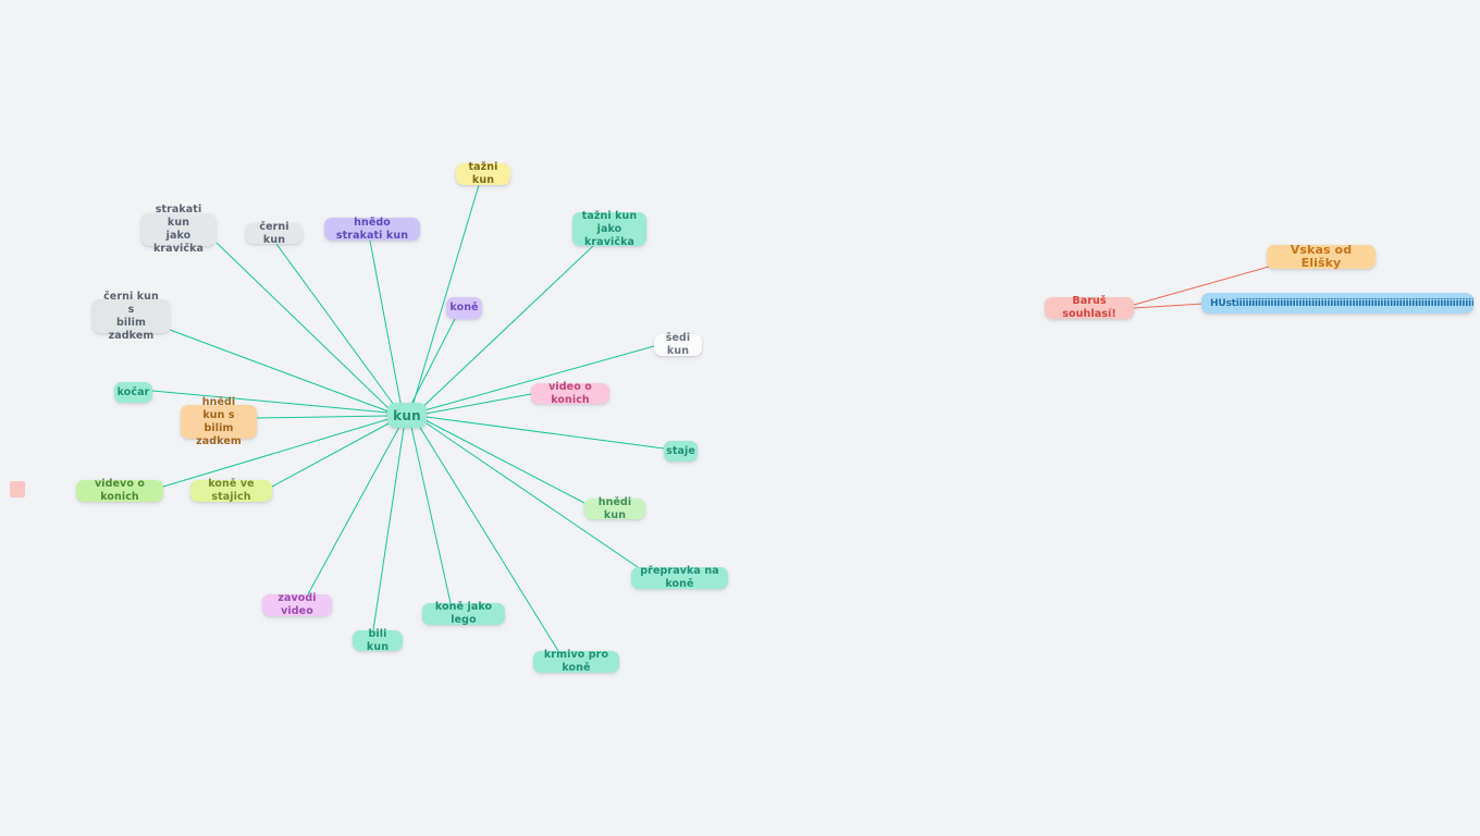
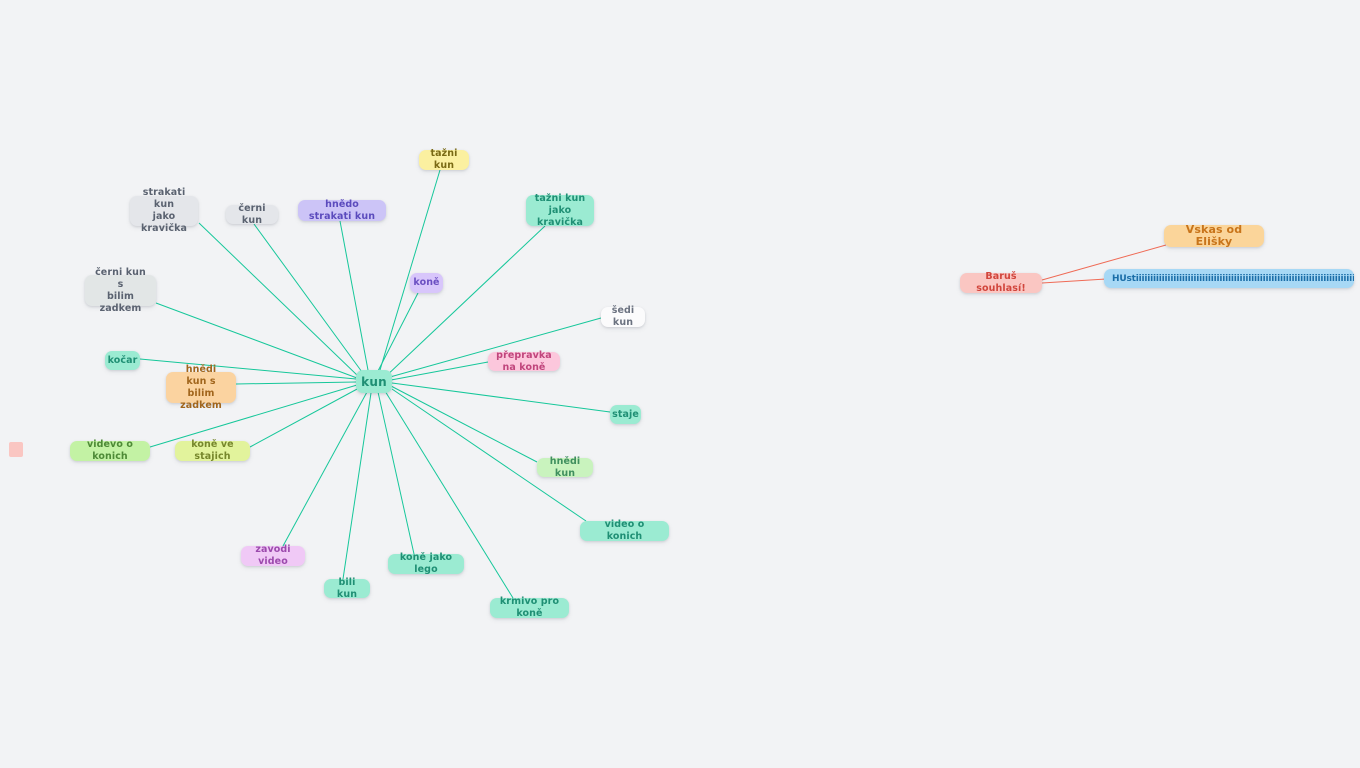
  strakati kun
  jako kravička
  černi kun
  hnědo strakati kun
  tažni kun
  tažni kun
  jako kravička
  černi kun s
  bilim zadkem
  koně
  šedi kun
  kočar
- video o konich
+ přepravka na koně
  hnědi kun s
  bilim zadkem
  staje
  videvo o konich
  koně ve stajich
  hnědi kun
- přepravka na koně
+ video o konich
  zavodi video
  koně jako lego
  bili kun
  krmivo pro koně
  Vskas od Elišky
  Baruš souhlasí!
  HUstiiiiiiiiiiiiiiiiiiiiiiiiiiiiiiiiiiiiiiiiiiiiiiiiiiiiiiiiiiiiiiiiiiiiiiiiiiii
  kun
